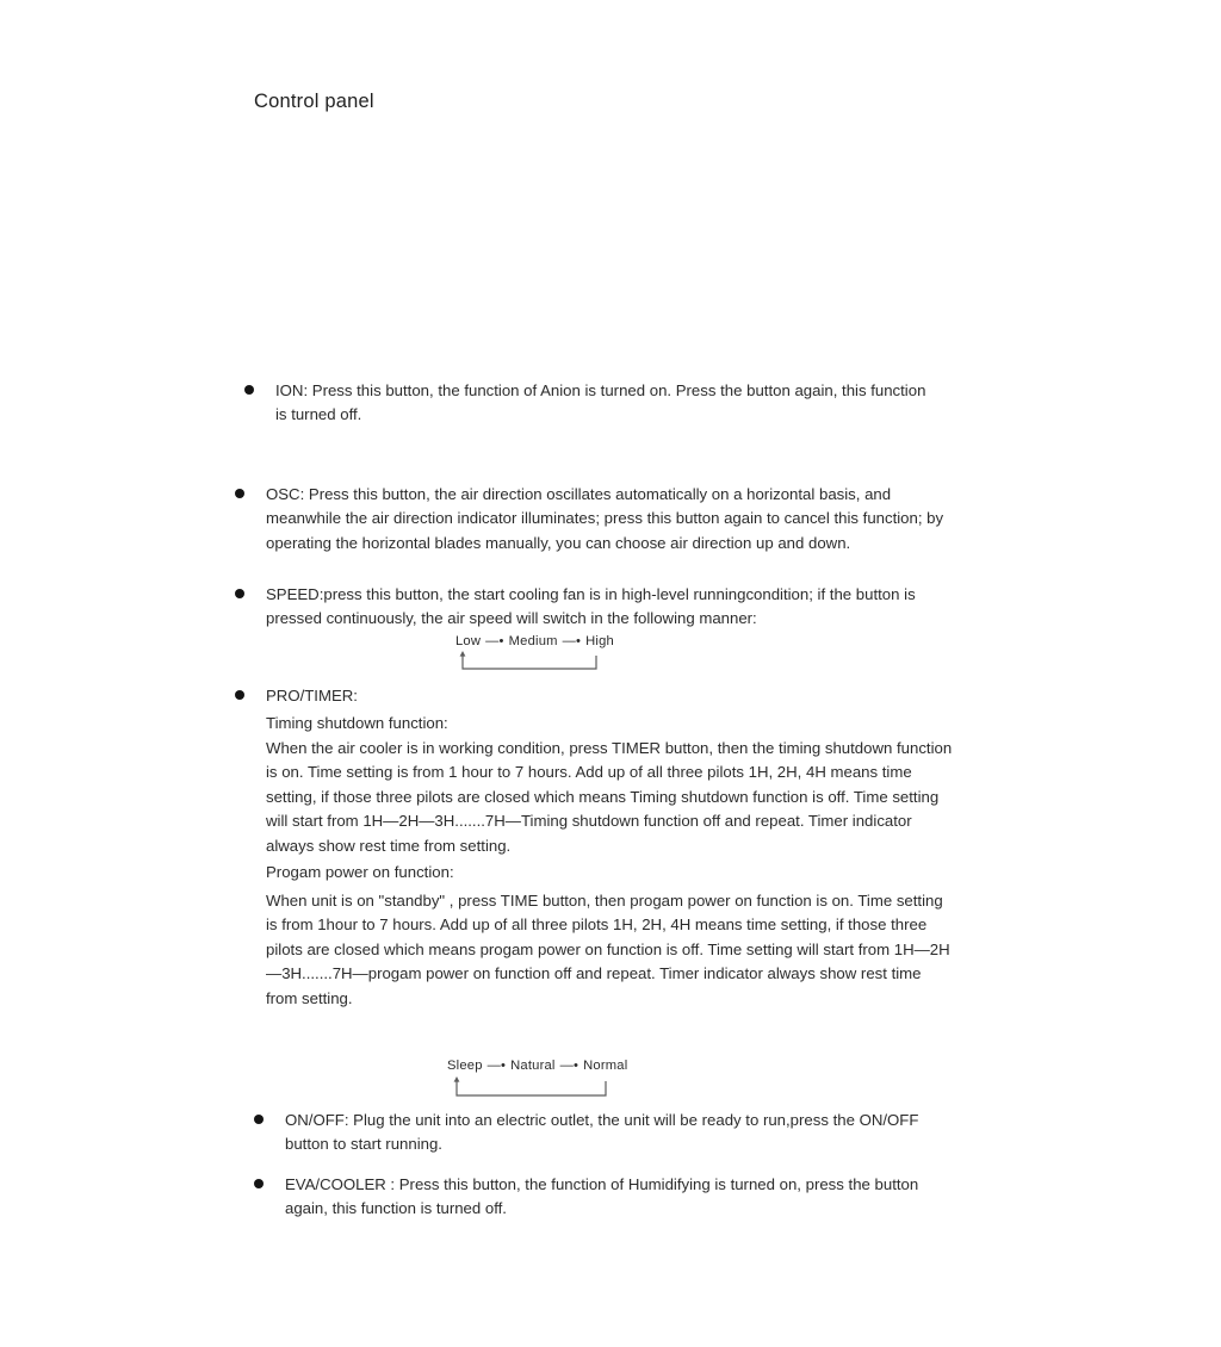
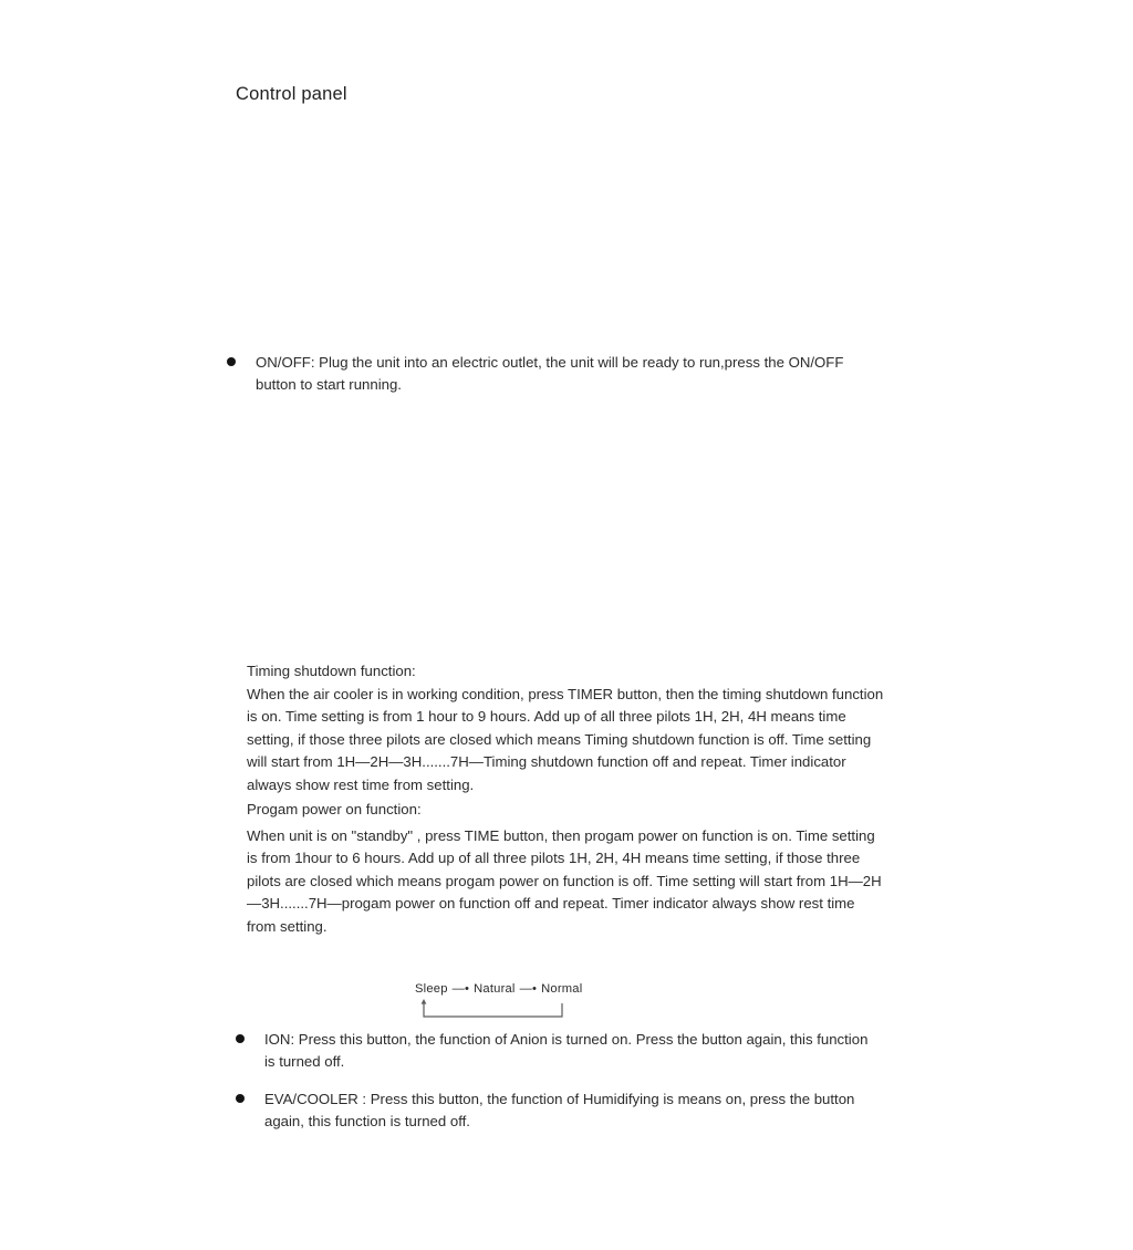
  Control panel
- ION: Press this button, the function of Anion is turned on. Press the button again, this function is turned off.
+ ON/OFF: Plug the unit into an electric outlet, the unit will be ready to run,press the ON/OFF button to start running.
- OSC: Press this button, the air direction oscillates automatically on a horizontal basis, and meanwhile the air direction indicator illuminates; press this button again to cancel this function; by operating the horizontal blades manually, you can choose air direction up and down.
- SPEED:press this button, the start cooling fan is in high-level runningcondition; if the button is pressed continuously, the air speed will switch in the following manner:
- Low —• Medium —• High
- PRO/TIMER:
  Timing shutdown function:
- When the air cooler is in working condition, press TIMER button, then the timing shutdown function is on. Time setting is from 1 hour to 7 hours. Add up of all three pilots 1H, 2H, 4H means time setting, if those three pilots are closed which means Timing shutdown function is off. Time setting will start from 1H—2H—3H.......7H—Timing shutdown function off and repeat. Timer indicator always show rest time from setting.
+ When the air cooler is in working condition, press TIMER button, then the timing shutdown function is on. Time setting is from 1 hour to 9 hours. Add up of all three pilots 1H, 2H, 4H means time setting, if those three pilots are closed which means Timing shutdown function is off. Time setting will start from 1H—2H—3H.......7H—Timing shutdown function off and repeat. Timer indicator always show rest time from setting.
  Progam power on function:
- When unit is on "standby" , press TIME button, then progam power on function is on. Time setting is from 1hour to 7 hours. Add up of all three pilots 1H, 2H, 4H means time setting, if those three pilots are closed which means progam power on function is off. Time setting will start from 1H—2H—3H.......7H—progam power on function off and repeat. Timer indicator always show rest time from setting.
+ When unit is on "standby" , press TIME button, then progam power on function is on. Time setting is from 1hour to 6 hours. Add up of all three pilots 1H, 2H, 4H means time setting, if those three pilots are closed which means progam power on function is off. Time setting will start from 1H—2H—3H.......7H—progam power on function off and repeat. Timer indicator always show rest time from setting.
  Sleep —• Natural —• Normal
- ON/OFF: Plug the unit into an electric outlet, the unit will be ready to run,press the ON/OFF button to start running.
+ ION: Press this button, the function of Anion is turned on. Press the button again, this function is turned off.
- EVA/COOLER : Press this button, the function of Humidifying is turned on, press the button again, this function is turned off.
+ EVA/COOLER : Press this button, the function of Humidifying is means on, press the button again, this function is turned off.
